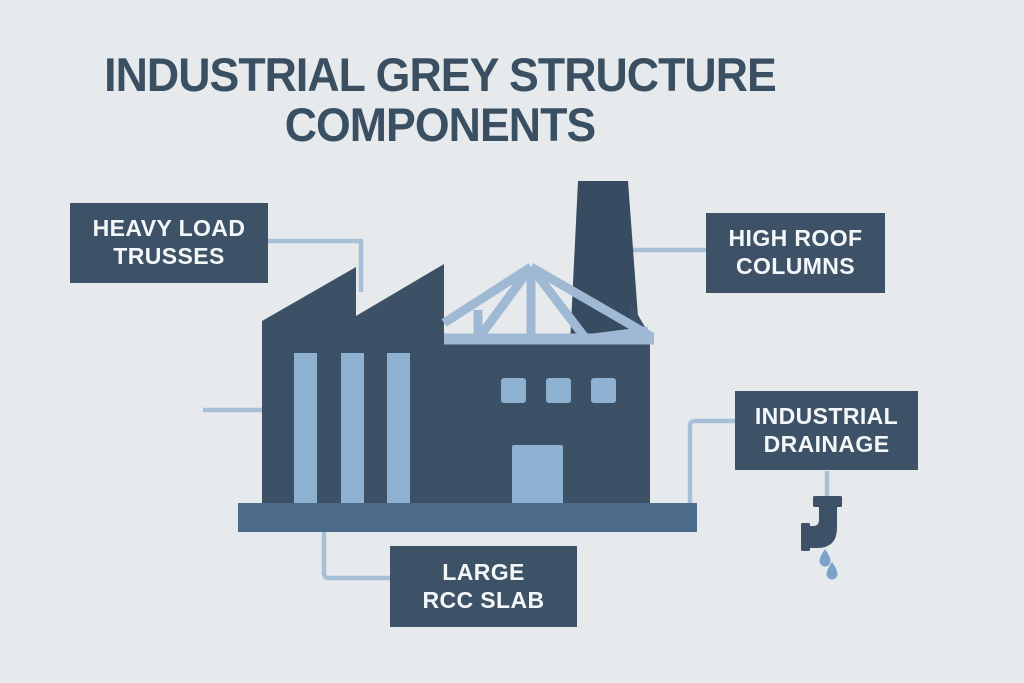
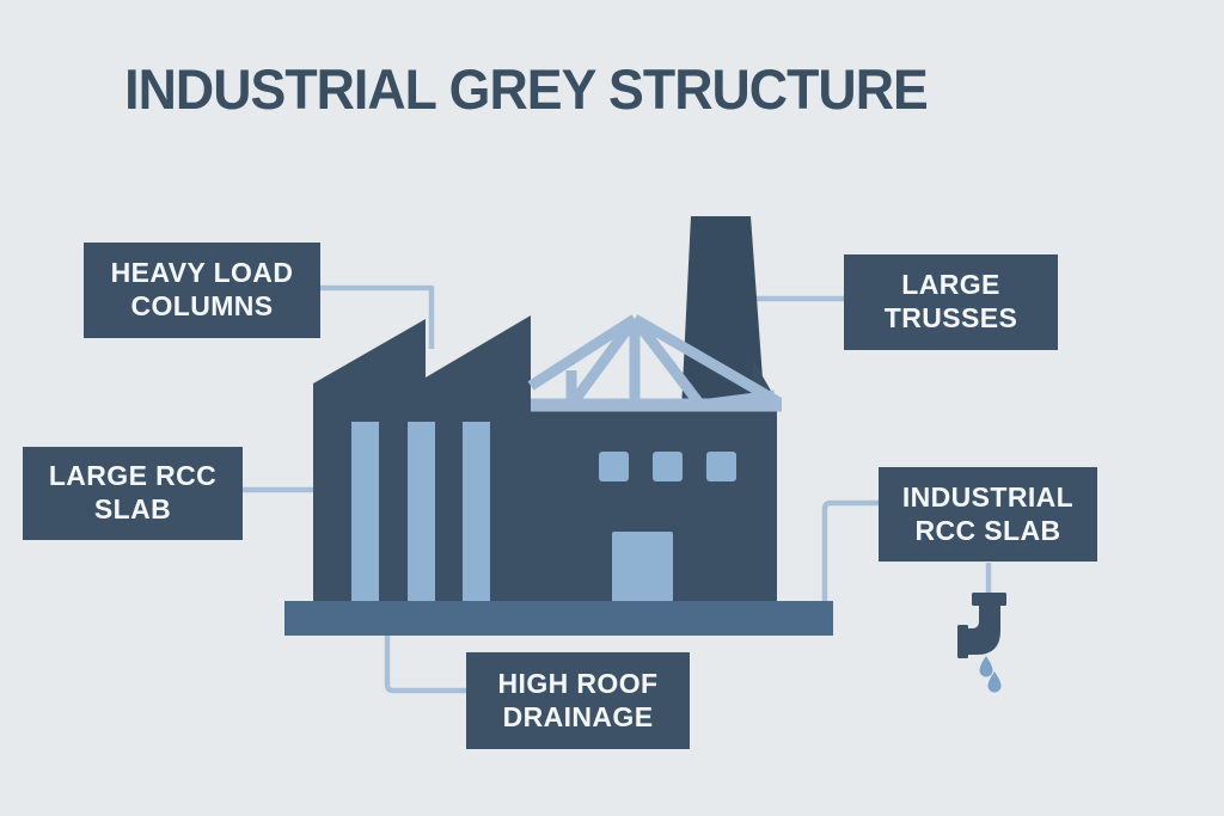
  HEAVY LOAD
- TRUSSES
+ COLUMNS
- HIGH ROOF
+ LARGE
- COLUMNS
+ TRUSSES
+ LARGE RCC
+ SLAB
  INDUSTRIAL
- DRAINAGE
+ RCC SLAB
- LARGE
+ HIGH ROOF
- RCC SLAB
+ DRAINAGE
  INDUSTRIAL GREY STRUCTURE
- COMPONENTS
